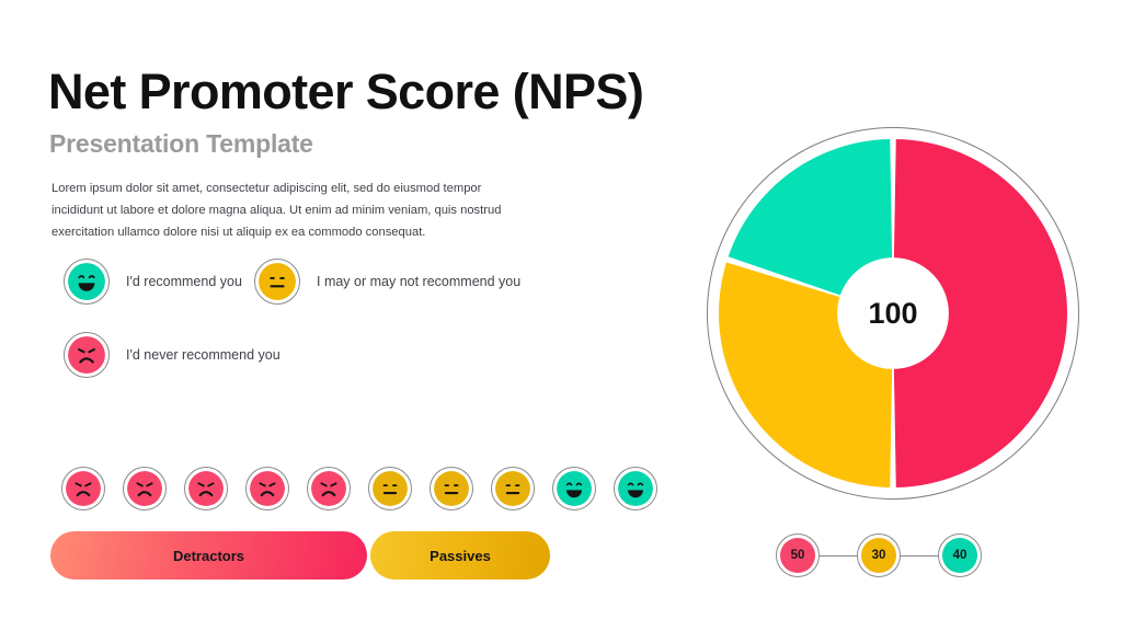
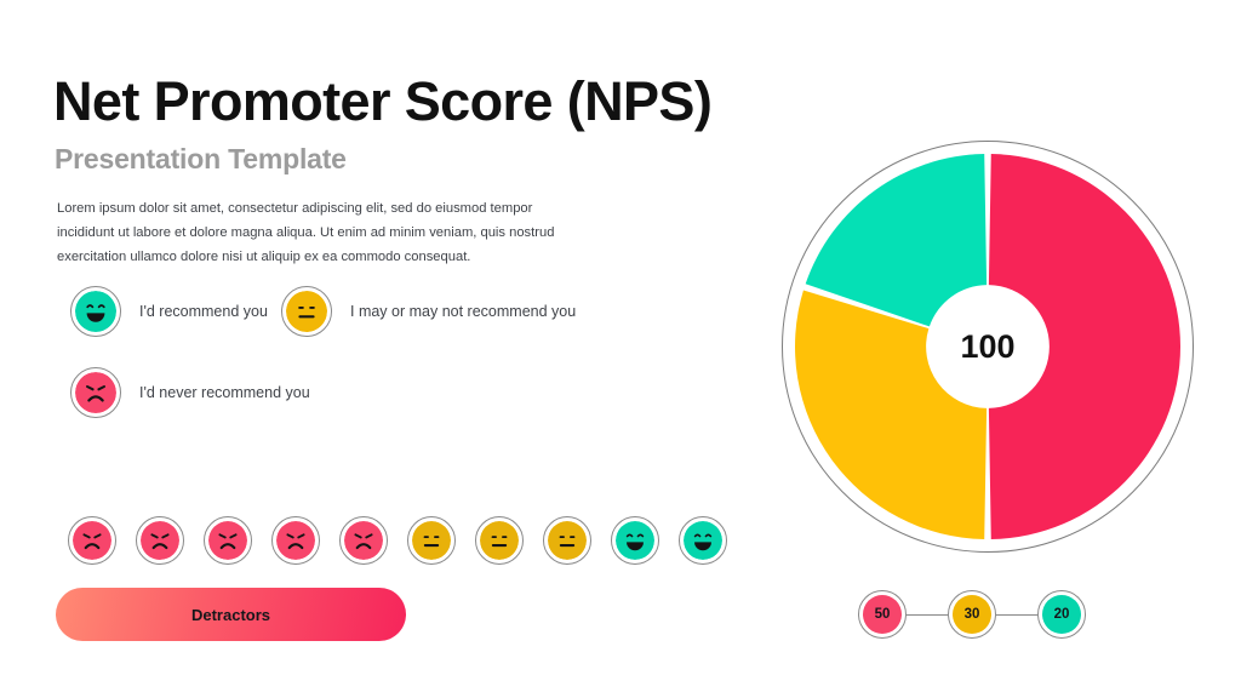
  Net Promoter Score (NPS)
  Presentation Template
  Lorem ipsum dolor sit amet, consectetur adipiscing elit, sed do eiusmod tempor incididunt ut labore et dolore magna aliqua. Ut enim ad minim veniam, quis nostrud exercitation ullamco dolore nisi ut aliquip ex ea commodo consequat.
  I'd recommend you
  I may or may not recommend you
  I'd never recommend you
  Detractors
- Passives
  100
  50
  30
- 40
+ 20
